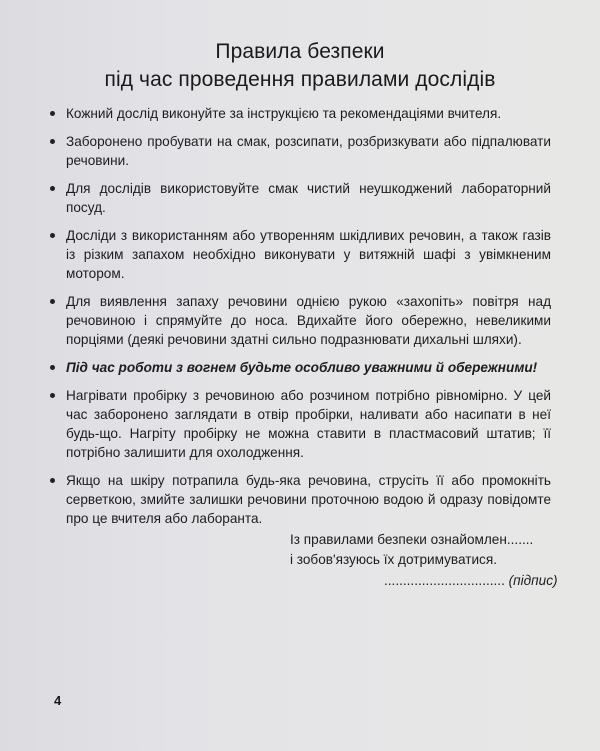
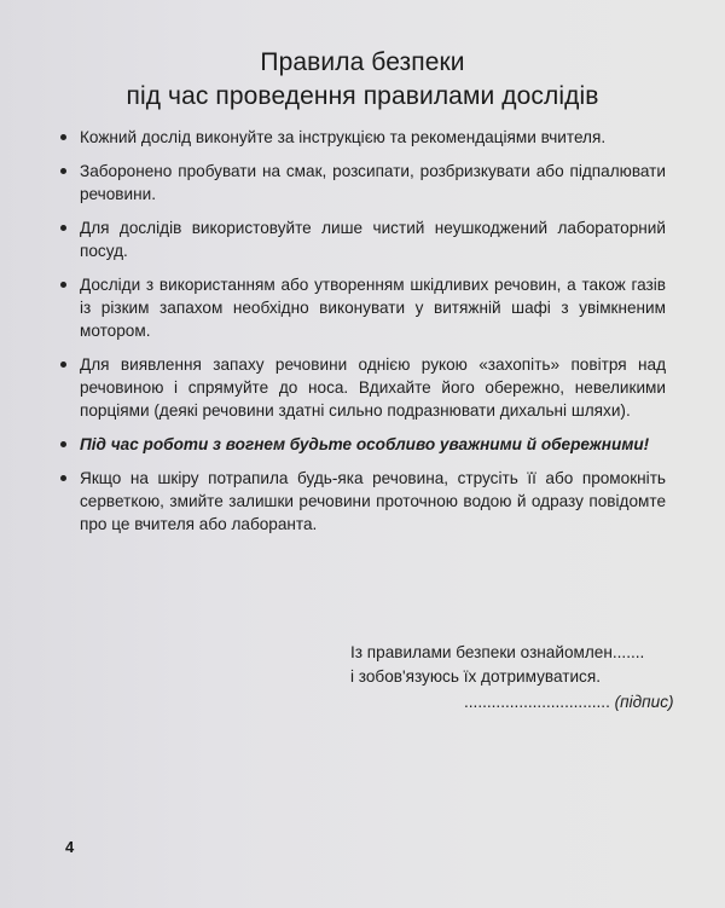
  Правила безпеки
  під час проведення правилами дослідів
  Кожний дослід виконуйте за інструкцією та рекомендаціями вчителя.
  Заборонено пробувати на смак, розсипати, розбризкувати або підпалювати речовини.
- Для дослідів використовуйте смак чистий неушкоджений лабораторний посуд.
+ Для дослідів використовуйте лише чистий неушкоджений лабораторний посуд.
  Досліди з використанням або утворенням шкідливих речовин, а також газів із різким запахом необхідно виконувати у витяжній шафі з увімкненим мотором.
  Для виявлення запаху речовини однією рукою «захопіть» повітря над речовиною і спрямуйте до носа. Вдихайте його обережно, невеликими порціями (деякі речовини здатні сильно подразнювати дихальні шляхи).
  Під час роботи з вогнем будьте особливо уважними й обережними!
- Нагрівати пробірку з речовиною або розчином потрібно рівномірно. У цей час заборонено заглядати в отвір пробірки, наливати або насипати в неї будь-що. Нагріту пробірку не можна ставити в пластмасовий штатив; її потрібно залишити для охолодження.
  Якщо на шкіру потрапила будь-яка речовина, струсіть її або промокніть серветкою, змийте залишки речовини проточною водою й одразу повідомте про це вчителя або лаборанта.
  Із правилами безпеки ознайомлен.......
  і зобов'язуюсь їх дотримуватися.
  ................................ (підпис)
  4
